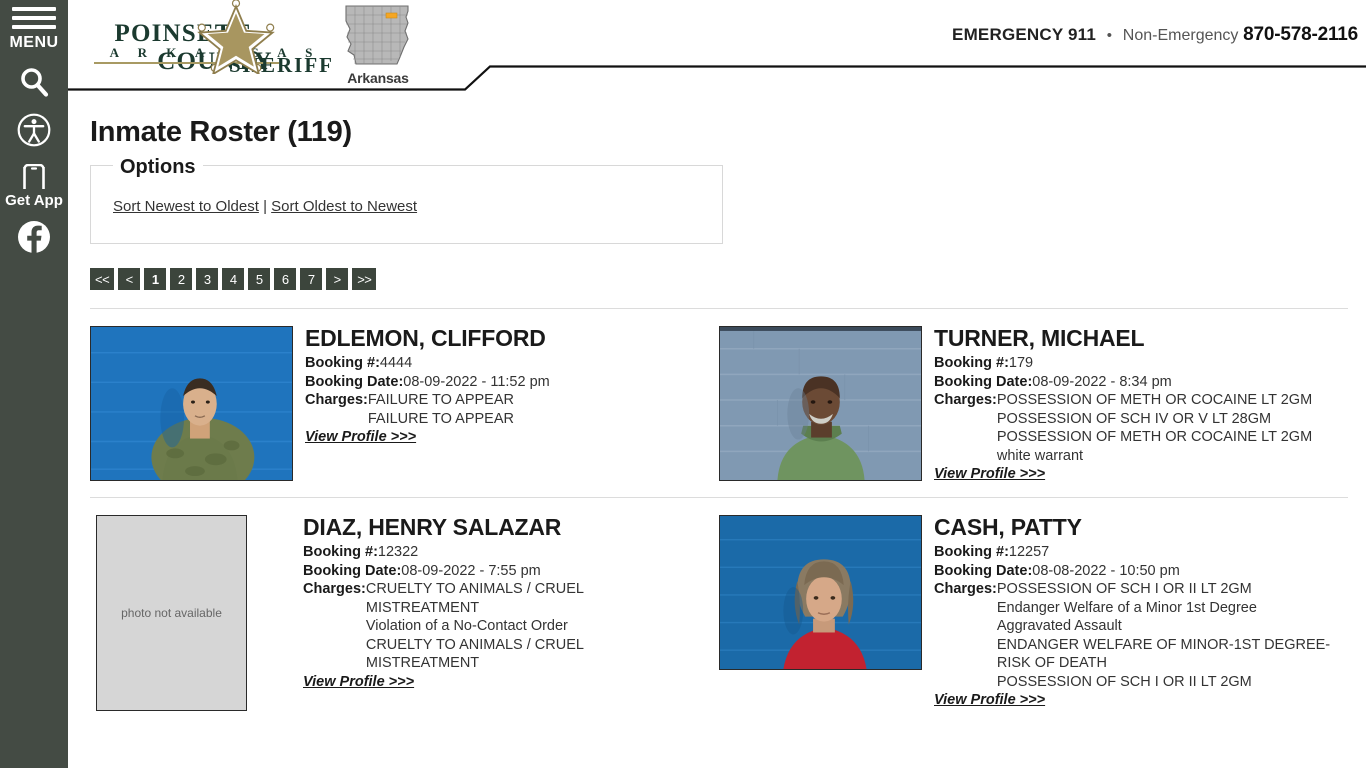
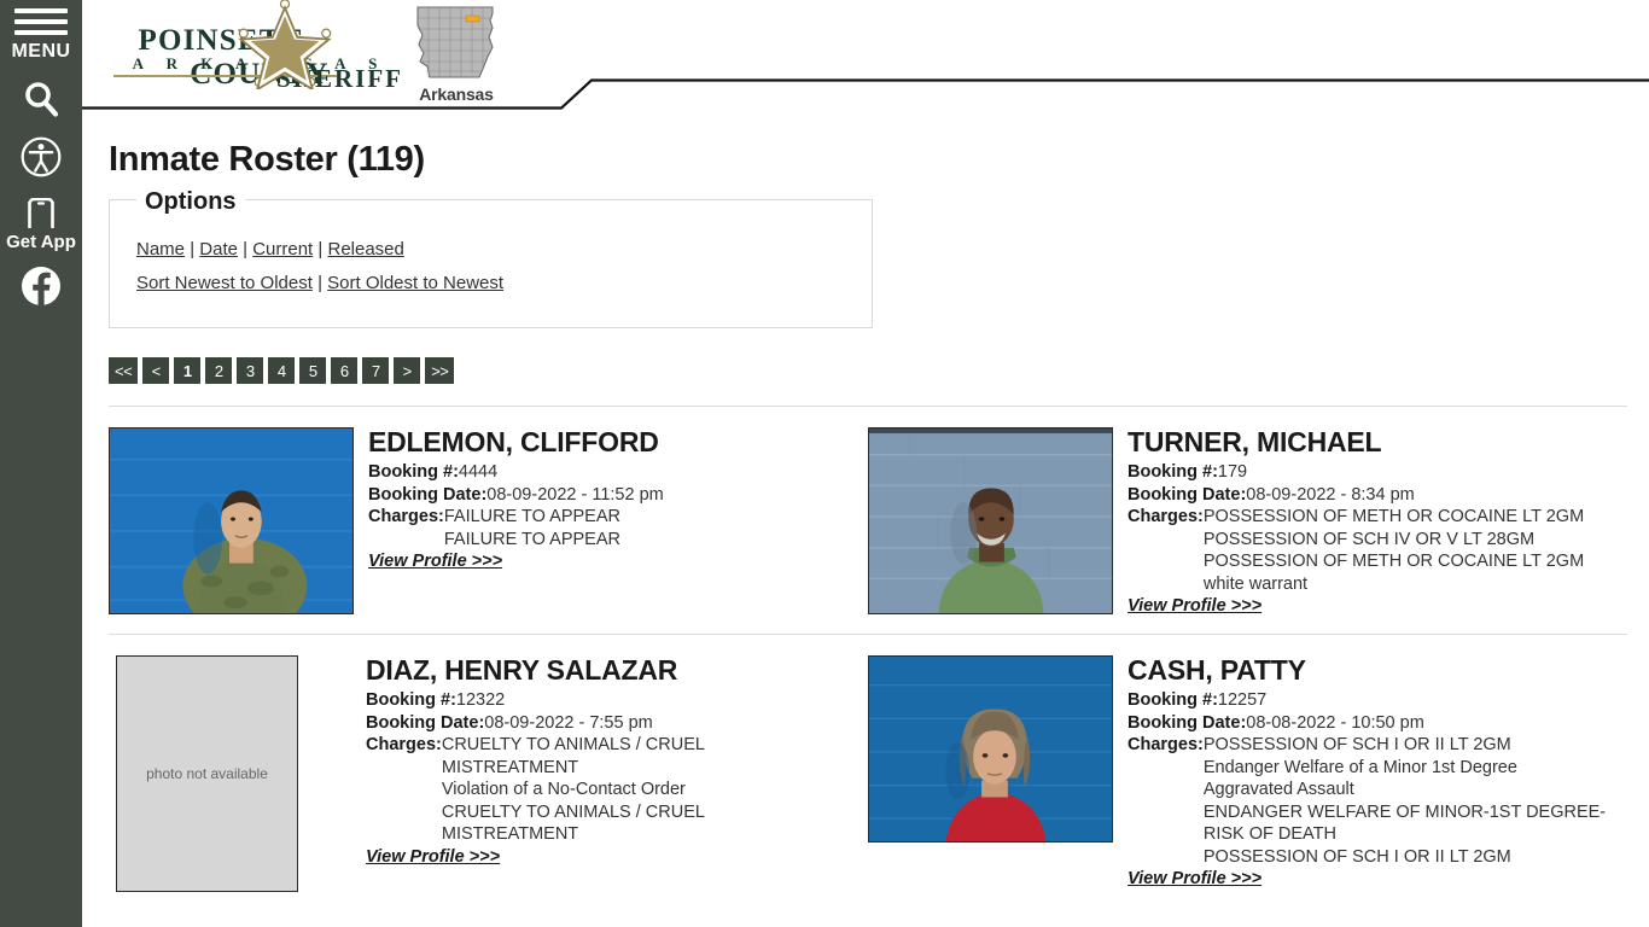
  MENU
  Get App
  A R K A S A S
  SERIFF
  Arkansas
- EMERGENCY 911 • Non-Emergency 870-578-2116
  Inmate Roster (119)
  Options
+ Name | Date | Current | Released
  Sort Newest to Oldest | Sort Oldest to Newest
  <<
  <
  1
  2
  3
  4
  5
  6
  7
  >
  >>
  EDLEMON, CLIFFORD
  Booking #:4444
  Booking Date:08-09-2022 - 11:52 pm
  Charges:
  FAILURE TO APPEAR
  FAILURE TO APPEAR
  View Profile >>>
  TURNER, MICHAEL
  Booking #:179
  Booking Date:08-09-2022 - 8:34 pm
  Charges:
  POSSESSION OF METH OR COCAINE LT 2GM
  POSSESSION OF SCH IV OR V LT 28GM
  POSSESSION OF METH OR COCAINE LT 2GM
  white warrant
  View Profile >>>
  photo not available
  DIAZ, HENRY SALAZAR
  Booking #:12322
  Booking Date:08-09-2022 - 7:55 pm
  Charges:
  CRUELTY TO ANIMALS / CRUEL MISTREATMENT
  Violation of a No-Contact Order
  CRUELTY TO ANIMALS / CRUEL MISTREATMENT
  View Profile >>>
  CASH, PATTY
  Booking #:12257
  Booking Date:08-08-2022 - 10:50 pm
  Charges:
  POSSESSION OF SCH I OR II LT 2GM
  Endanger Welfare of a Minor 1st Degree
  Aggravated Assault
  ENDANGER WELFARE OF MINOR-1ST DEGREE-RISK OF DEATH
  POSSESSION OF SCH I OR II LT 2GM
  View Profile >>>
